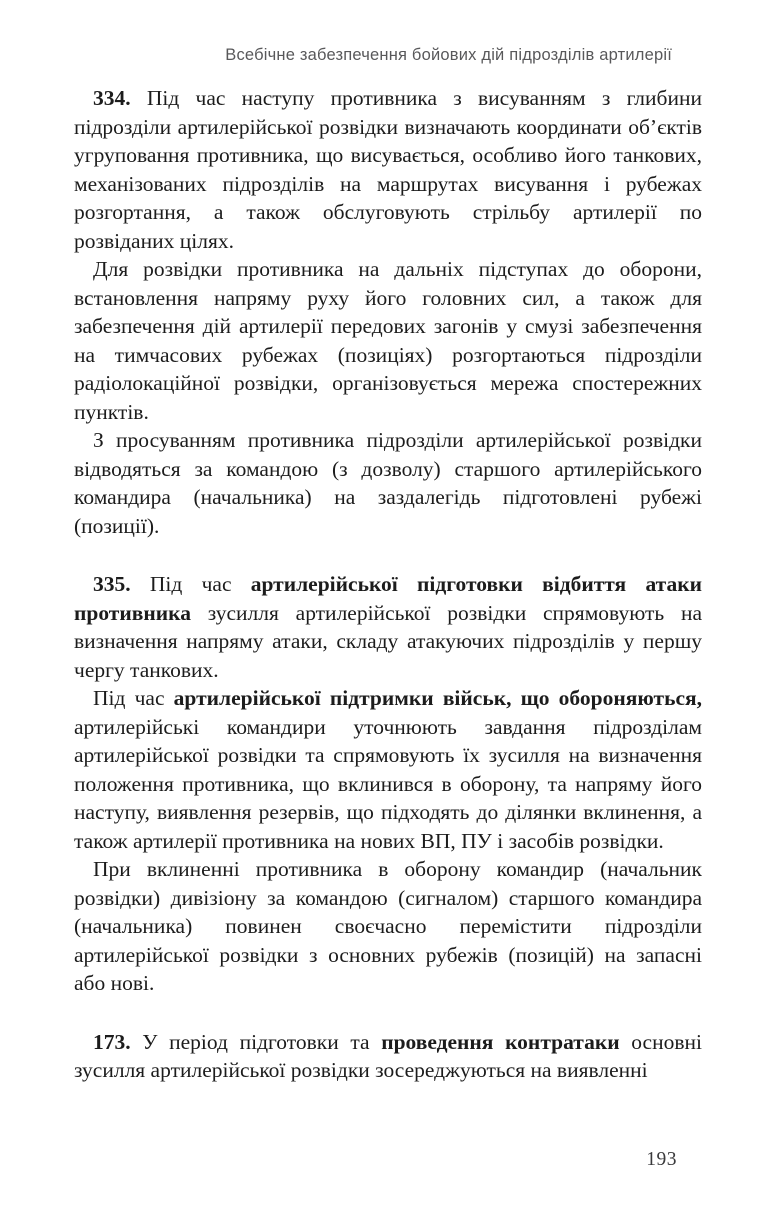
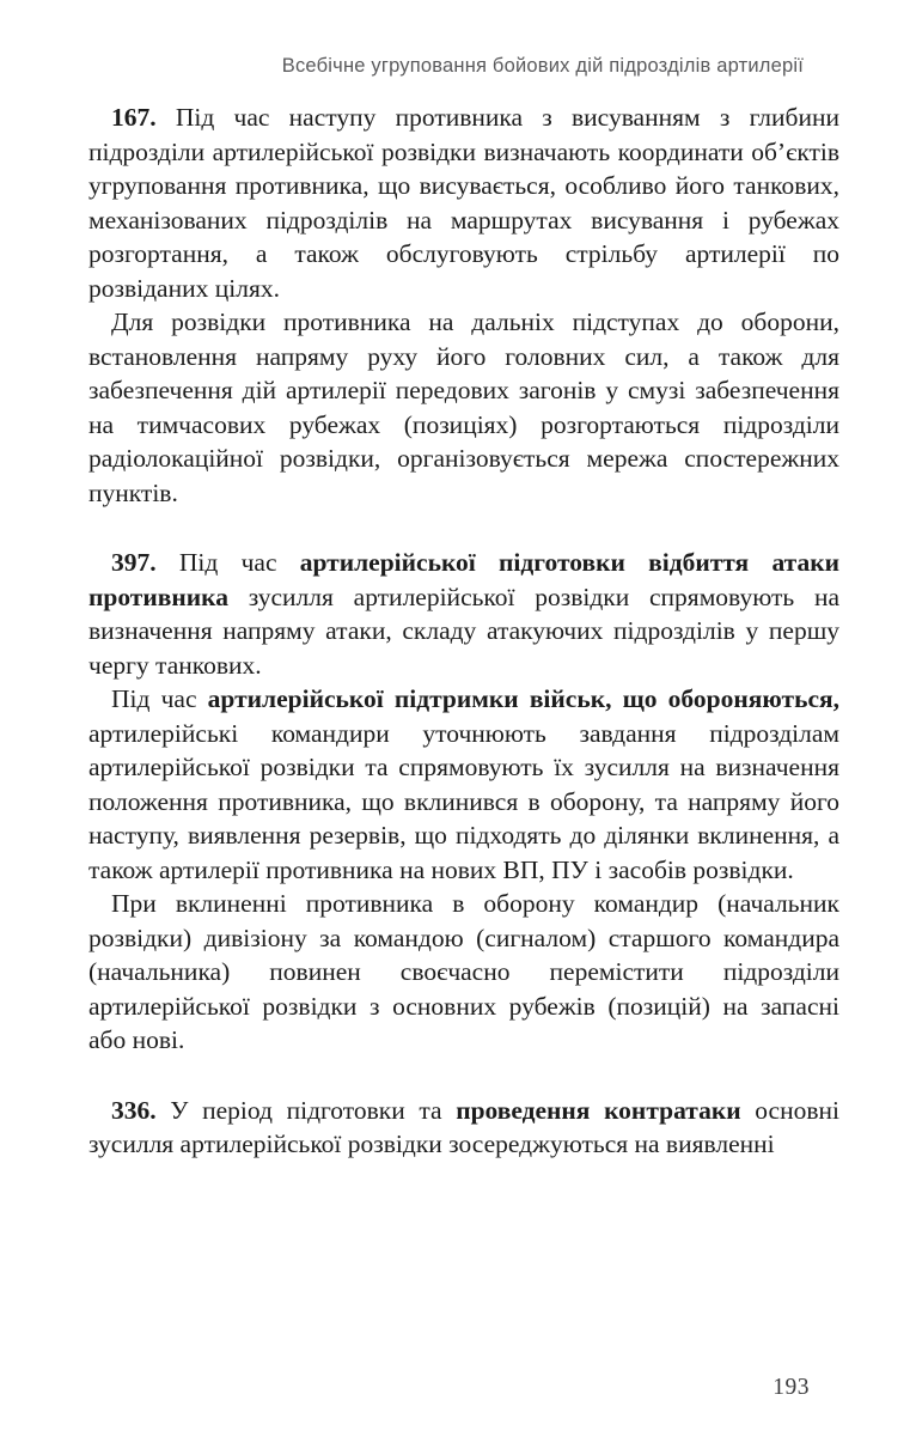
- Всебічне забезпечення бойових дій підрозділів артилерії
+ Всебічне угруповання бойових дій підрозділів артилерії
- 334. Під час наступу противника з висуванням з глибини підрозділи артилерійської розвідки визначають координати об’єктів угруповання противника, що висувається, особливо його танкових, механізованих підрозділів на маршрутах висування і рубежах розгортання, а також обслуговують стрільбу артилерії по розвіданих цілях.
+ 167. Під час наступу противника з висуванням з глибини підрозділи артилерійської розвідки визначають координати об’єктів угруповання противника, що висувається, особливо його танкових, механізованих підрозділів на маршрутах висування і рубежах розгортання, а також обслуговують стрільбу артилерії по розвіданих цілях.
  Для розвідки противника на дальніх підступах до оборони, встановлення напряму руху його головних сил, а також для забезпечення дій артилерії передових загонів у смузі забезпечення на тимчасових рубежах (позиціях) розгортаються підрозділи радіолокаційної розвідки, організовується мережа спостережних пунктів.
- З просуванням противника підрозділи артилерійської розвідки відводяться за командою (з дозволу) старшого артилерійського командира (начальника) на заздалегідь підготовлені рубежі (позиції).
- 335. Під час артилерійської підготовки відбиття атаки противника зусилля артилерійської розвідки спрямовують на визначення напряму атаки, складу атакуючих підрозділів у першу чергу танкових.
+ 397. Під час артилерійської підготовки відбиття атаки противника зусилля артилерійської розвідки спрямовують на визначення напряму атаки, складу атакуючих підрозділів у першу чергу танкових.
  Під час артилерійської підтримки військ, що обороняються, артилерійські командири уточнюють завдання підрозділам артилерійської розвідки та спрямовують їх зусилля на визначення положення противника, що вклинився в оборону, та напряму його наступу, виявлення резервів, що підходять до ділянки вклинення, а також артилерії противника на нових ВП, ПУ і засобів розвідки.
  При вклиненні противника в оборону командир (начальник розвідки) дивізіону за командою (сигналом) старшого командира (начальника) повинен своєчасно перемістити підрозділи артилерійської розвідки з основних рубежів (позицій) на запасні або нові.
- 173. У період підготовки та проведення контратаки основні зусилля артилерійської розвідки зосереджуються на виявленні
+ 336. У період підготовки та проведення контратаки основні зусилля артилерійської розвідки зосереджуються на виявленні
  193
